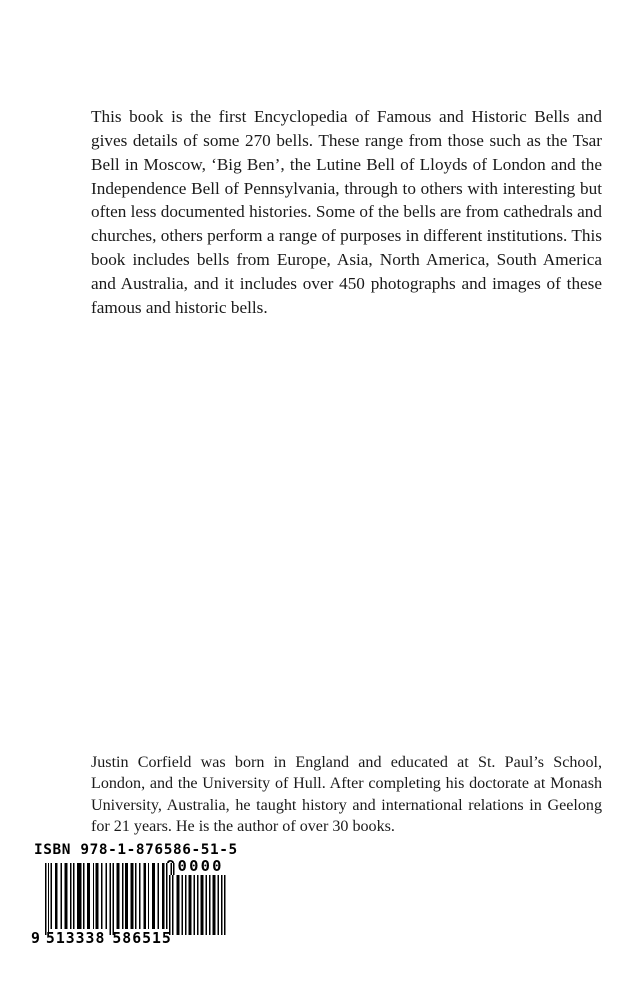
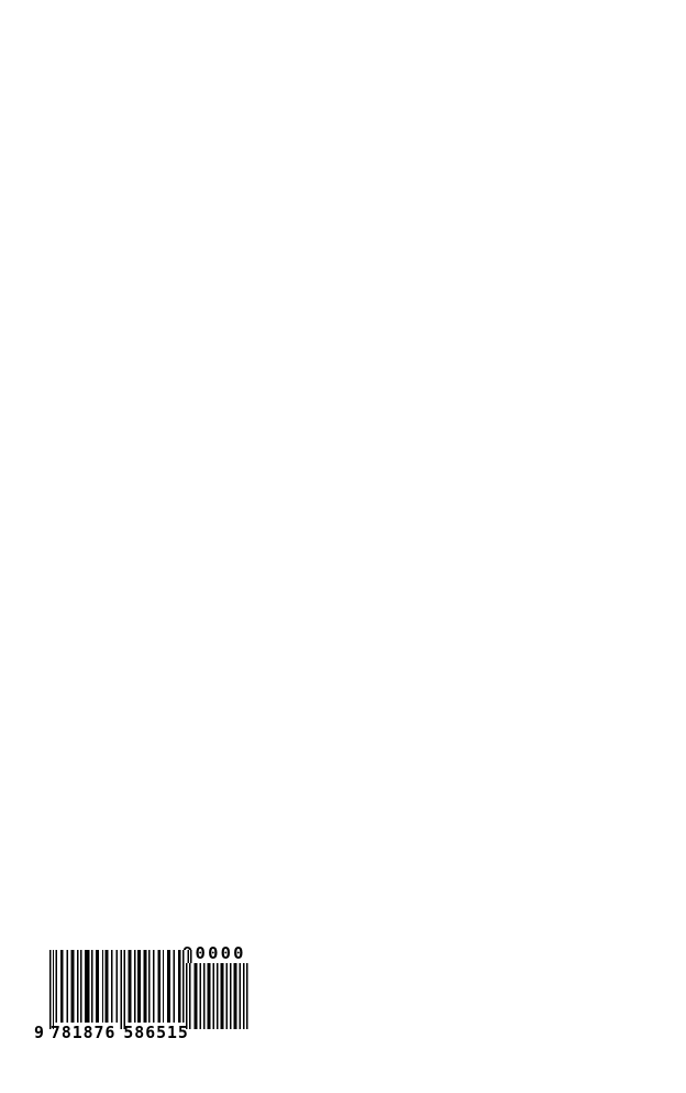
- This book is the first Encyclopedia of Famous and Historic Bells and gives details of some 270 bells. These range from those such as the Tsar Bell in Moscow, ‘Big Ben’, the Lutine Bell of Lloyds of London and the Independence Bell of Pennsylvania, through to others with interesting but often less documented histories. Some of the bells are from cathedrals and churches, others perform a range of purposes in different institutions. This book includes bells from Europe, Asia, North America, South America and Australia, and it includes over 450 photographs and images of these famous and historic bells.
- Justin Corfield was born in England and educated at St. Paul’s School, London, and the University of Hull. After completing his doctorate at Monash University, Australia, he taught history and international relations in Geelong for 21 years. He is the author of over 30 books.
- ISBN 978-1-876586-51-5
  0000
- 9 513338 586515
+ 9 781876 586515
